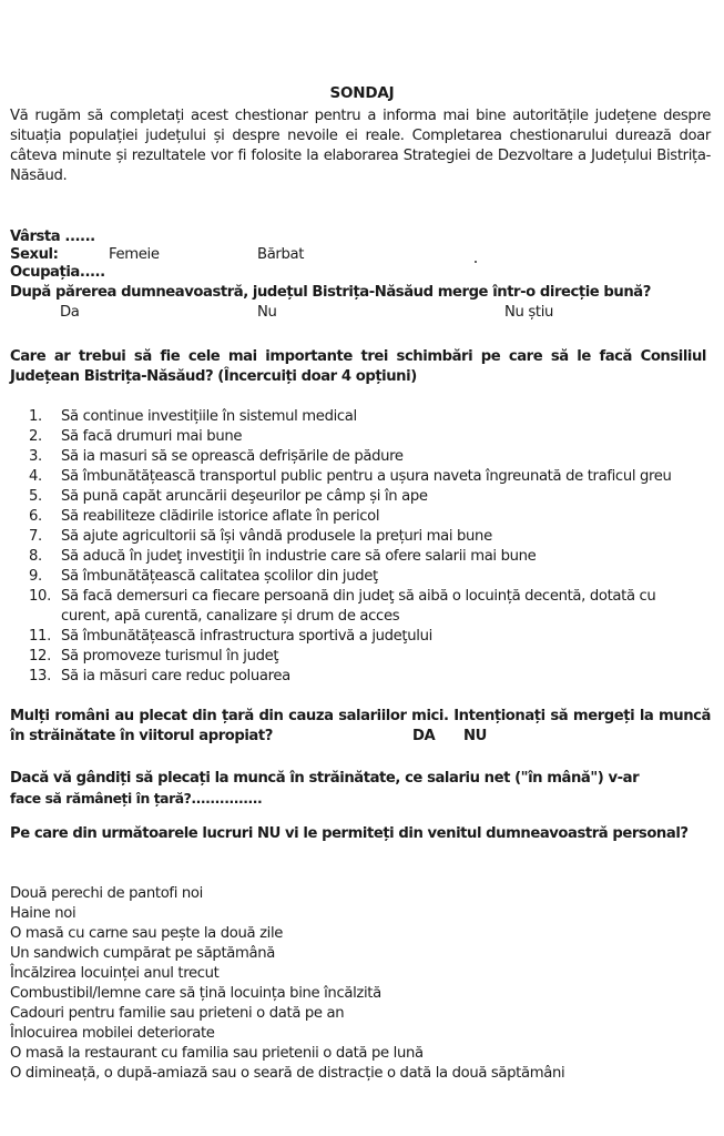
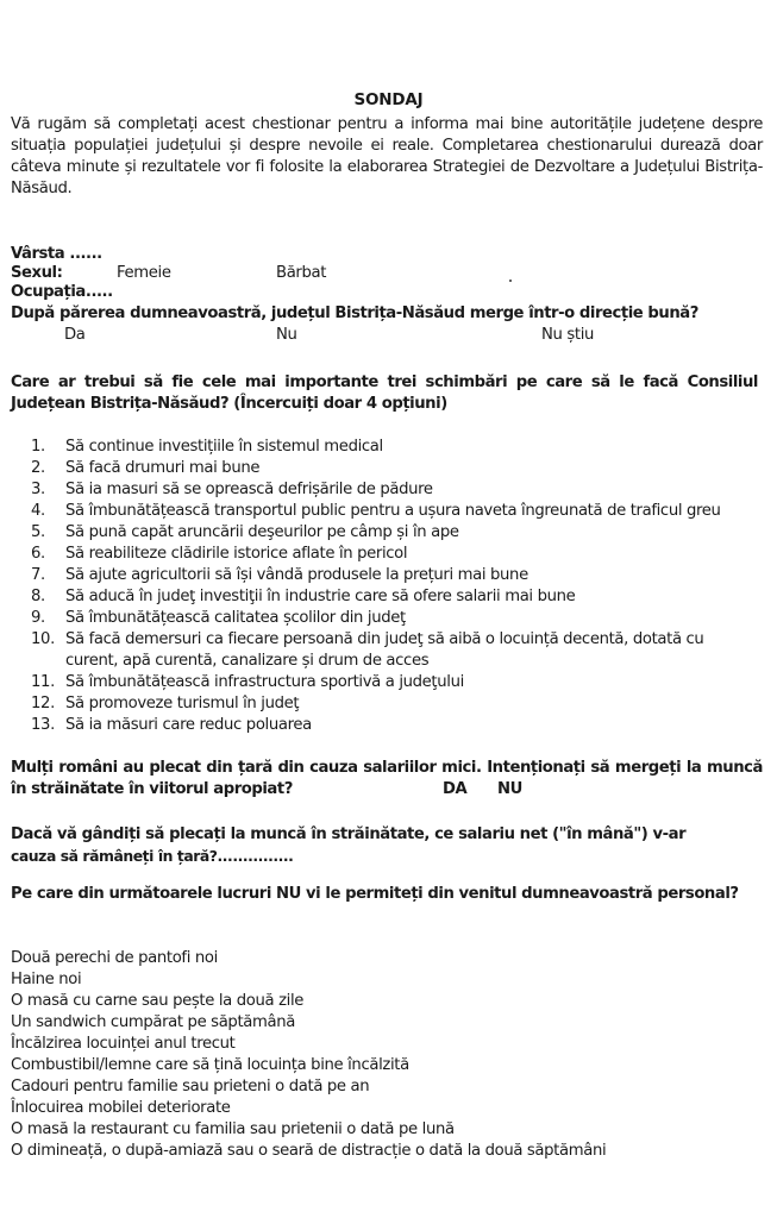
  SONDAJ
  Vă rugăm să completați acest chestionar pentru a informa mai bine autoritățile județene despre situația populației județului și despre nevoile ei reale. Completarea chestionarului durează doar câteva minute și rezultatele vor fi folosite la elaborarea Strategiei de Dezvoltare a Județului Bistrița-Năsăud.
  Vârsta ......
  Sexul:
  Femeie
  Bărbat
  Ocupația.....
  După părerea dumneavoastră, județul Bistrița-Năsăud merge într-o direcție bună?
  Da
  Nu
  Nu știu
  Care ar trebui să fie cele mai importante trei schimbări pe care să le facă Consiliul Județean Bistrița-Năsăud? (Încercuiți doar 4 opțiuni)
  1.
  Să continue investițiile în sistemul medical
  2.
  Să facă drumuri mai bune
  3.
  Să ia masuri să se oprească defrișările de pădure
  4.
  Să îmbunătățească transportul public pentru a ușura naveta îngreunată de traficul greu
  5.
  Să pună capăt aruncării deşeurilor pe câmp și în ape
  6.
  Să reabiliteze clădirile istorice aflate în pericol
  7.
  Să ajute agricultorii să își vândă produsele la prețuri mai bune
  8.
  Să aducă în judeţ investiţii în industrie care să ofere salarii mai bune
  9.
  Să îmbunătățească calitatea școlilor din judeţ
  10.
  Să facă demersuri ca fiecare persoană din judeţ să aibă o locuință decentă, dotată cu curent, apă curentă, canalizare și drum de acces
  11.
  Să îmbunătățească infrastructura sportivă a judeţului
  12.
  Să promoveze turismul în judeţ
  13.
  Să ia măsuri care reduc poluarea
  Mulți români au plecat din țară din cauza salariilor mici. Intenționați să mergeți la muncă în străinătate în viitorul apropiat?
  DA
  NU
  Dacă vă gândiți să plecați la muncă în străinătate, ce salariu net ("în mână") v-ar
- face să rămâneți în țară?...............
+ cauza să rămâneți în țară?...............
  Pe care din următoarele lucruri NU vi le permiteți din venitul dumneavoastră personal?
  Două perechi de pantofi noi
  Haine noi
  O masă cu carne sau pește la două zile
  Un sandwich cumpărat pe săptămână
  Încălzirea locuinței anul trecut
  Combustibil/lemne care să țină locuința bine încălzită
  Cadouri pentru familie sau prieteni o dată pe an
  Înlocuirea mobilei deteriorate
  O masă la restaurant cu familia sau prietenii o dată pe lună
  O dimineață, o după-amiază sau o seară de distracție o dată la două săptămâni
